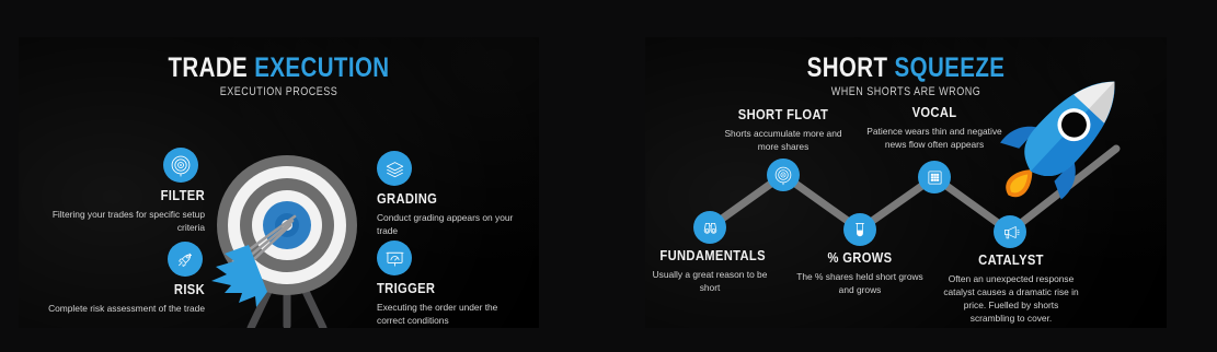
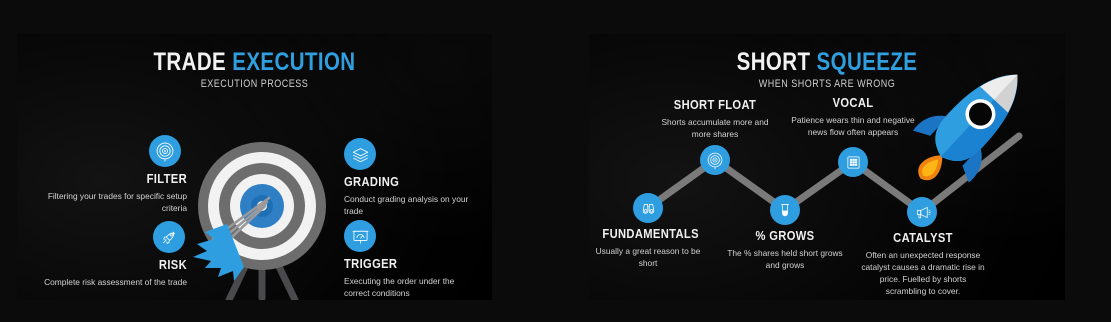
  TRADE EXECUTION
  EXECUTION PROCESS
  FILTER
  Filtering your trades for specific setup criteria
  RISK
  Complete risk assessment of the trade
  GRADING
- Conduct grading appears on your trade
+ Conduct grading analysis on your trade
  TRIGGER
  Executing the order under the correct conditions
  SHORT SQUEEZE
  WHEN SHORTS ARE WRONG
  FUNDAMENTALS
  Usually a great reason to be short
  SHORT FLOAT
  Shorts accumulate more and more shares
  % GROWS
  The % shares held short grows and grows
  VOCAL
  Patience wears thin and negative news flow often appears
  CATALYST
  Often an unexpected response catalyst causes a dramatic rise in price. Fuelled by shorts scrambling to cover.
